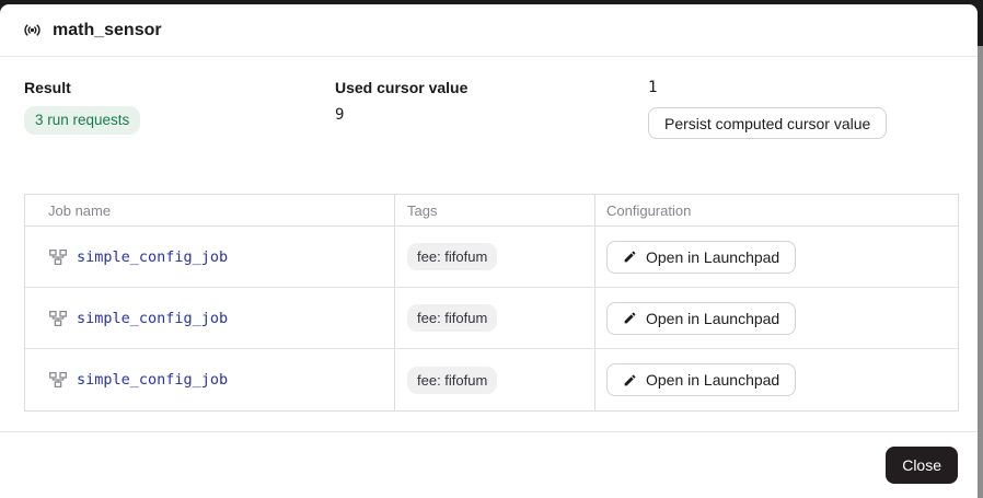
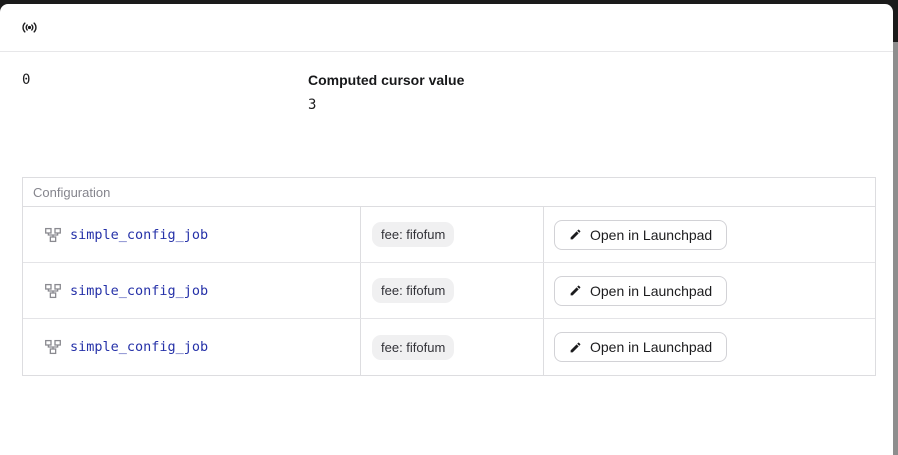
- math_sensor
- Result
- 3 run requests
- Used cursor value
- 9
+ 0
+ Computed cursor value
- 1
+ 3
- Persist computed cursor value
- Job name
- Tags
  Configuration
  simple_config_job
  fee: fifofum
  Open in Launchpad
  simple_config_job
  fee: fifofum
  Open in Launchpad
  simple_config_job
  fee: fifofum
  Open in Launchpad
- Close
